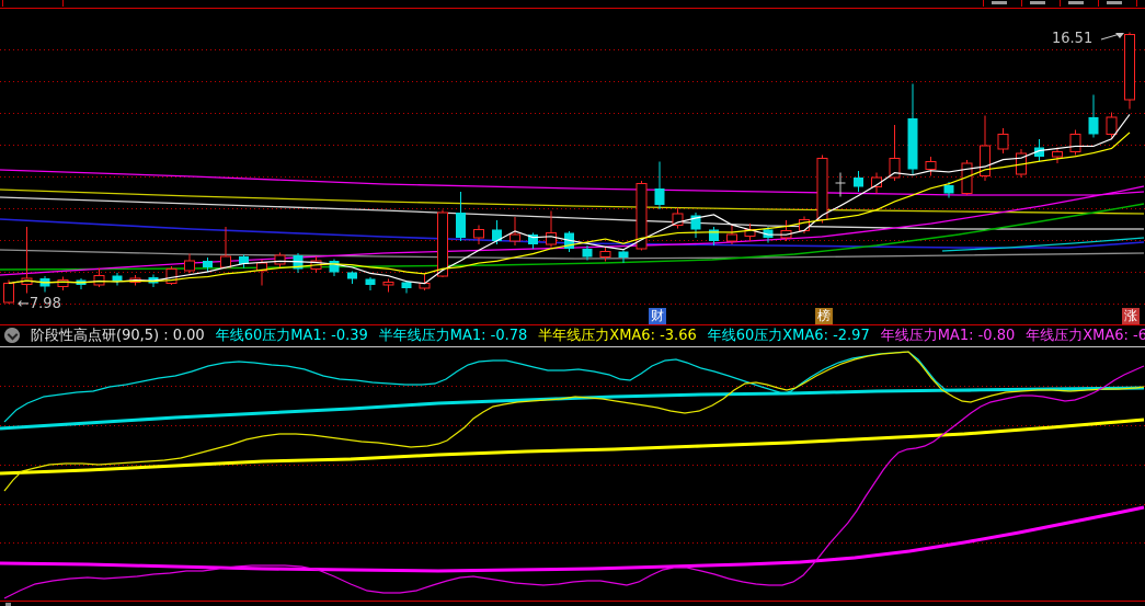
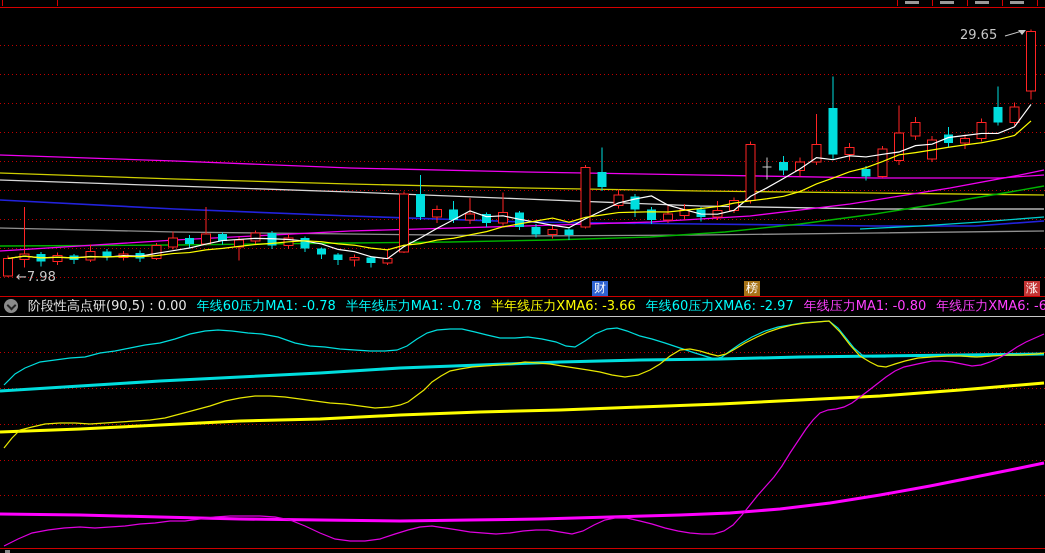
  ←7.98
- 16.51
+ 29.65
  财
  榜
  涨
  阶段性高点研(90,5) : 0.00
- 年线60压力MA1: -0.39
+ 年线60压力MA1: -0.78
  半年线压力MA1: -0.78
  半年线压力XMA6: -3.66
  年线60压力XMA6: -2.97
  年线压力MA1: -0.80
  年线压力XMA6: -6
